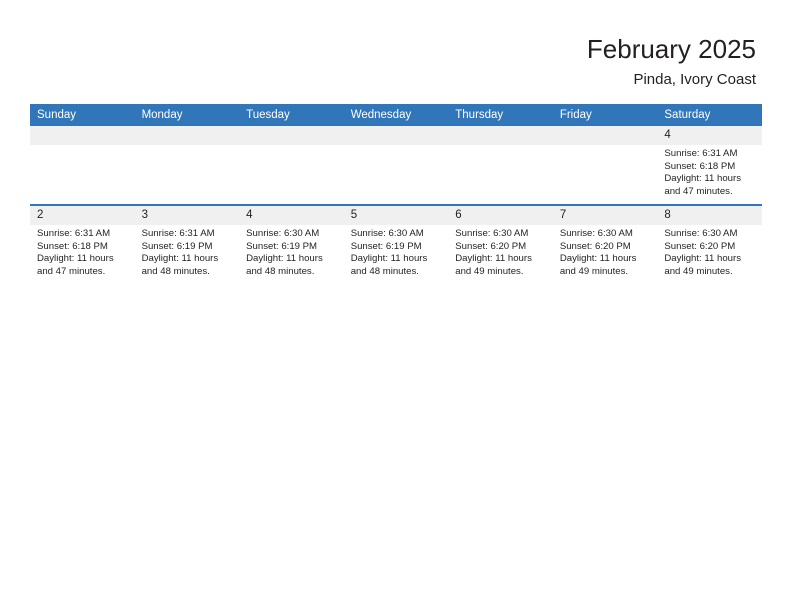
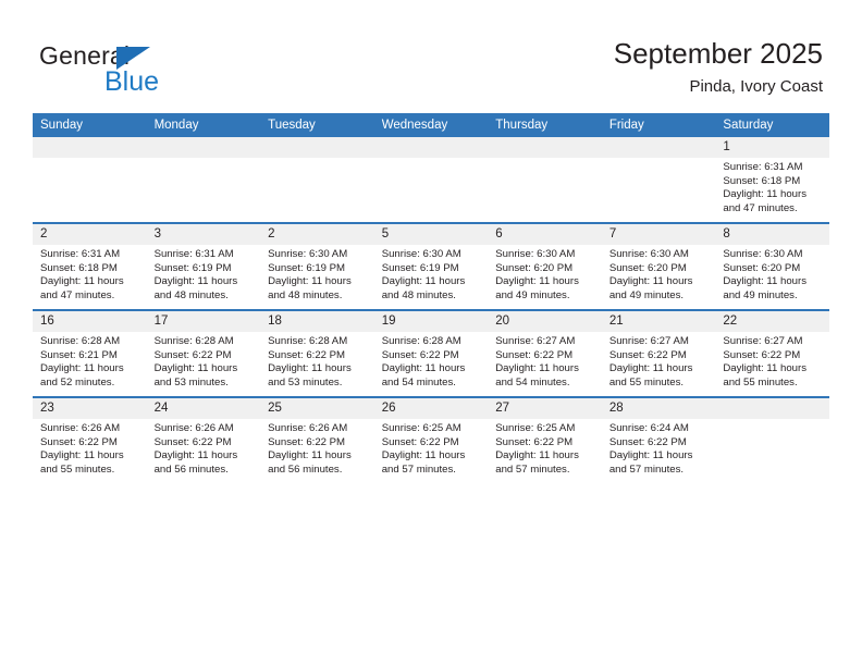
+ General
+ Blue
- February 2025
+ September 2025
  Pinda, Ivory Coast
  Sunday	Monday	Tuesday	Wednesday	Thursday	Friday	Saturday
- 						4 Sunrise: 6:31 AM Sunset: 6:18 PM Daylight: 11 hours and 47 minutes.
+ 						1 Sunrise: 6:31 AM Sunset: 6:18 PM Daylight: 11 hours and 47 minutes.
- 2 Sunrise: 6:31 AM Sunset: 6:18 PM Daylight: 11 hours and 47 minutes.	3 Sunrise: 6:31 AM Sunset: 6:19 PM Daylight: 11 hours and 48 minutes.	4 Sunrise: 6:30 AM Sunset: 6:19 PM Daylight: 11 hours and 48 minutes.	5 Sunrise: 6:30 AM Sunset: 6:19 PM Daylight: 11 hours and 48 minutes.	6 Sunrise: 6:30 AM Sunset: 6:20 PM Daylight: 11 hours and 49 minutes.	7 Sunrise: 6:30 AM Sunset: 6:20 PM Daylight: 11 hours and 49 minutes.	8 Sunrise: 6:30 AM Sunset: 6:20 PM Daylight: 11 hours and 49 minutes.
+ 2 Sunrise: 6:31 AM Sunset: 6:18 PM Daylight: 11 hours and 47 minutes.	3 Sunrise: 6:31 AM Sunset: 6:19 PM Daylight: 11 hours and 48 minutes.	2 Sunrise: 6:30 AM Sunset: 6:19 PM Daylight: 11 hours and 48 minutes.	5 Sunrise: 6:30 AM Sunset: 6:19 PM Daylight: 11 hours and 48 minutes.	6 Sunrise: 6:30 AM Sunset: 6:20 PM Daylight: 11 hours and 49 minutes.	7 Sunrise: 6:30 AM Sunset: 6:20 PM Daylight: 11 hours and 49 minutes.	8 Sunrise: 6:30 AM Sunset: 6:20 PM Daylight: 11 hours and 49 minutes.
+ 16 Sunrise: 6:28 AM Sunset: 6:21 PM Daylight: 11 hours and 52 minutes.	17 Sunrise: 6:28 AM Sunset: 6:22 PM Daylight: 11 hours and 53 minutes.	18 Sunrise: 6:28 AM Sunset: 6:22 PM Daylight: 11 hours and 53 minutes.	19 Sunrise: 6:28 AM Sunset: 6:22 PM Daylight: 11 hours and 54 minutes.	20 Sunrise: 6:27 AM Sunset: 6:22 PM Daylight: 11 hours and 54 minutes.	21 Sunrise: 6:27 AM Sunset: 6:22 PM Daylight: 11 hours and 55 minutes.	22 Sunrise: 6:27 AM Sunset: 6:22 PM Daylight: 11 hours and 55 minutes.
+ 23 Sunrise: 6:26 AM Sunset: 6:22 PM Daylight: 11 hours and 55 minutes.	24 Sunrise: 6:26 AM Sunset: 6:22 PM Daylight: 11 hours and 56 minutes.	25 Sunrise: 6:26 AM Sunset: 6:22 PM Daylight: 11 hours and 56 minutes.	26 Sunrise: 6:25 AM Sunset: 6:22 PM Daylight: 11 hours and 57 minutes.	27 Sunrise: 6:25 AM Sunset: 6:22 PM Daylight: 11 hours and 57 minutes.	28 Sunrise: 6:24 AM Sunset: 6:22 PM Daylight: 11 hours and 57 minutes.
